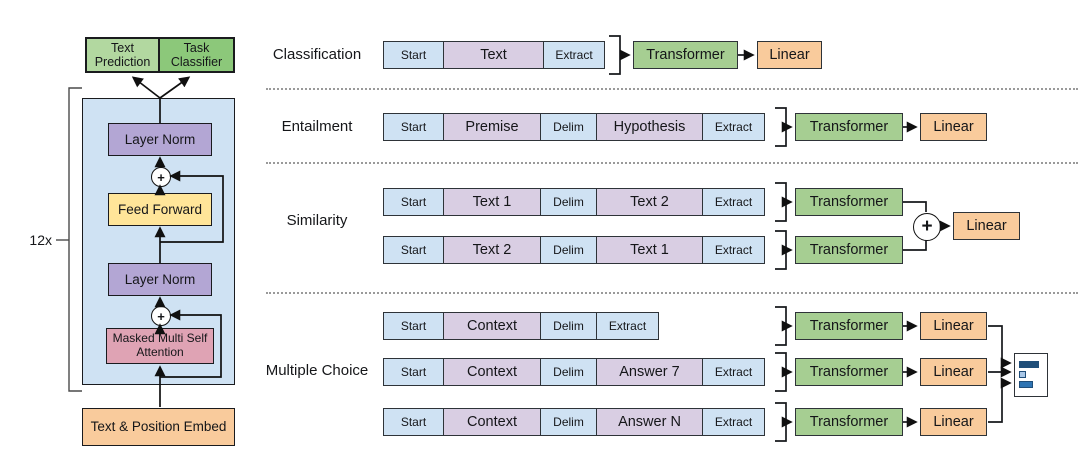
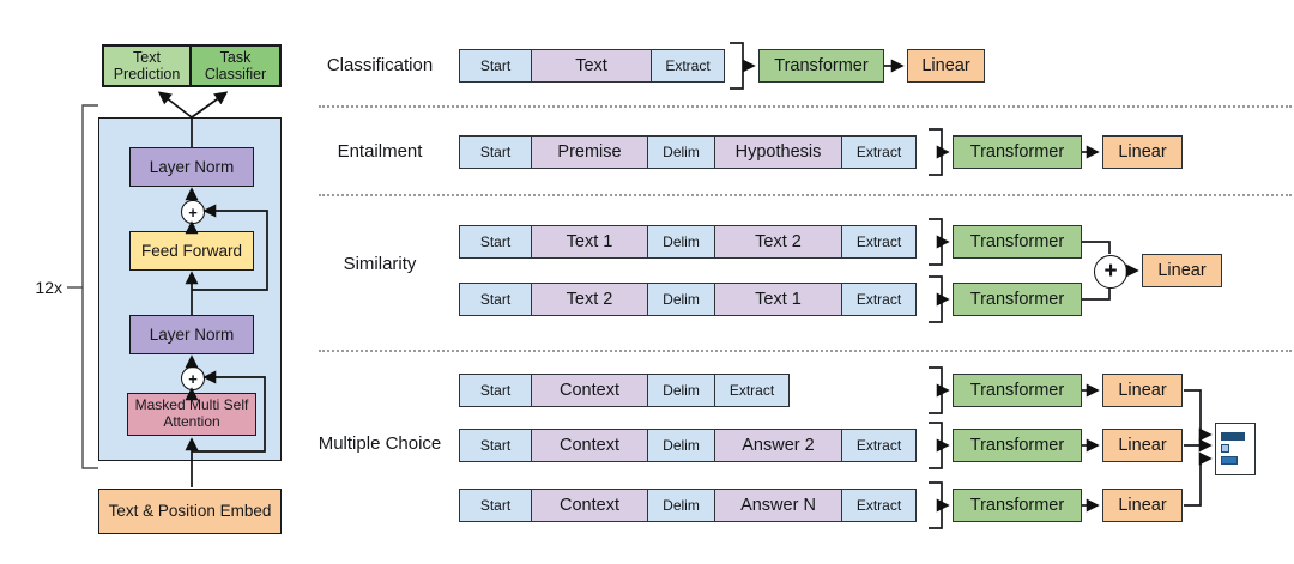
  Text Prediction
  Task Classifier
  12x
  Layer Norm
  Feed Forward
  Layer Norm
  Masked Multi Self Attention
  Text & Position Embed
  +
  +
  Classification
  Start
  Text
  Extract
  Transformer
  Linear
  Entailment
  Start
  Premise
  Delim
  Hypothesis
  Extract
  Transformer
  Linear
  Similarity
  Start
  Text 1
  Delim
  Text 2
  Extract
  Start
  Text 2
  Delim
  Text 1
  Extract
  Transformer
  Transformer
  +
  Linear
  Multiple Choice
  Start
  Context
  Delim
  Extract
  Start
  Context
  Delim
- Answer 7
+ Answer 2
  Extract
  Start
  Context
  Delim
  Answer N
  Extract
  Transformer
  Transformer
  Transformer
  Linear
  Linear
  Linear
